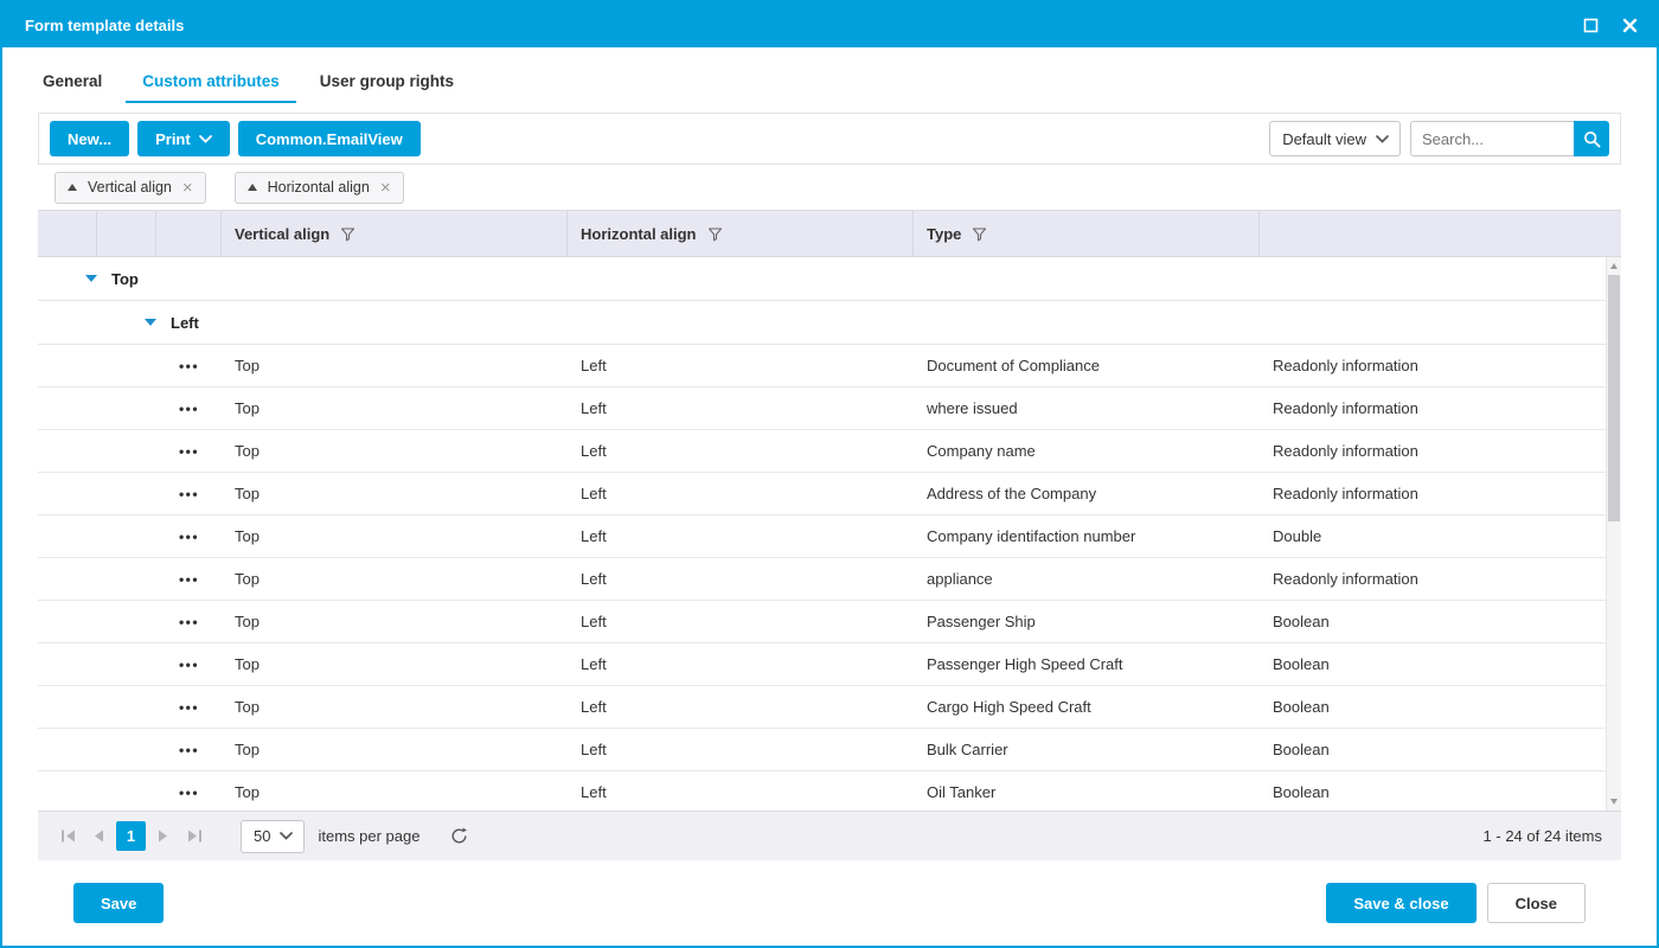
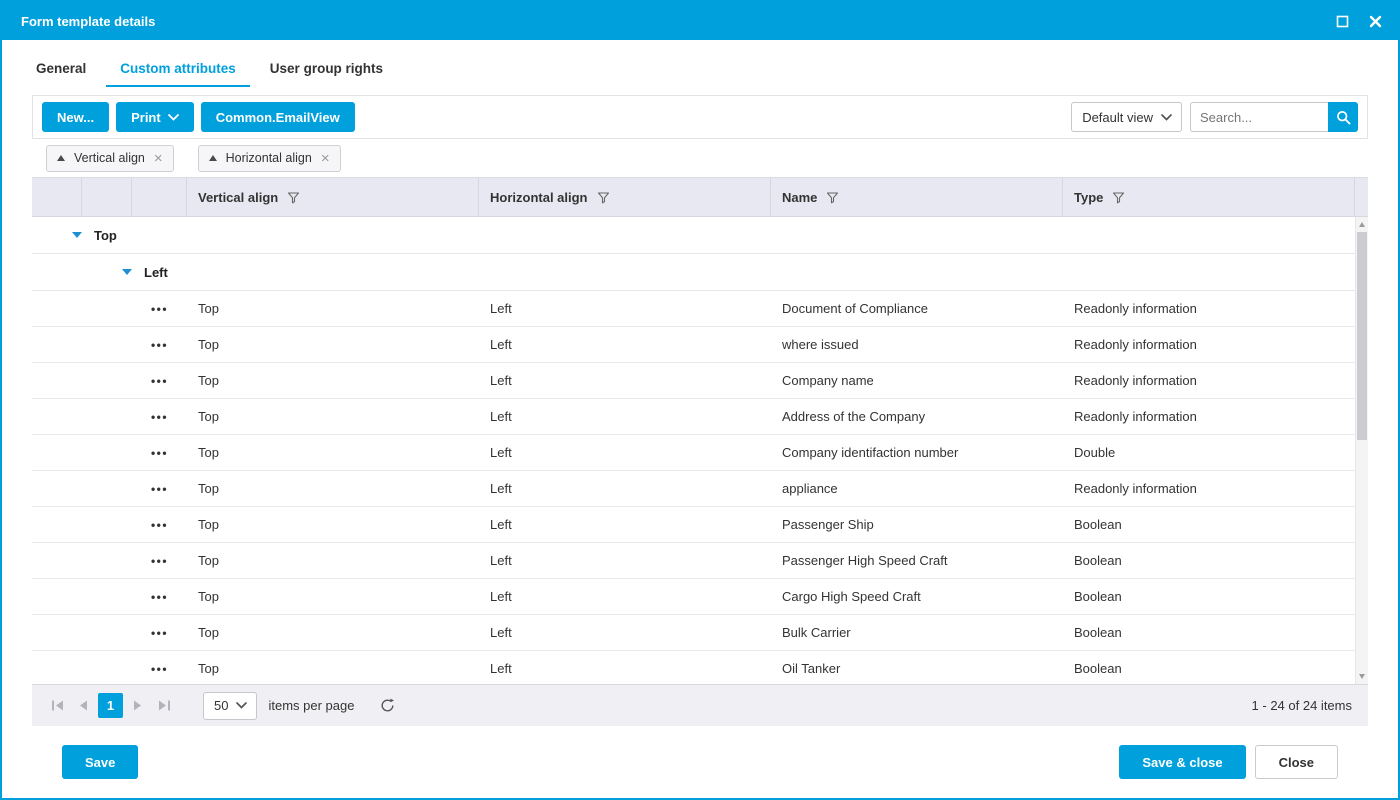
  Form template details
  General
  Custom attributes
  User group rights
  New...
  Print
  Common.EmailView
  Default view
  Search...
  Vertical align
  ×
  Horizontal align
  ×
  Vertical align
  Horizontal align
+ Name
  Type
  Top
  Left
  •••
  Top
  Left
  Document of Compliance
  Readonly information
  •••
  Top
  Left
  where issued
  Readonly information
  •••
  Top
  Left
  Company name
  Readonly information
  •••
  Top
  Left
  Address of the Company
  Readonly information
  •••
  Top
  Left
  Company identifaction number
  Double
  •••
  Top
  Left
  appliance
  Readonly information
  •••
  Top
  Left
  Passenger Ship
  Boolean
  •••
  Top
  Left
  Passenger High Speed Craft
  Boolean
  •••
  Top
  Left
  Cargo High Speed Craft
  Boolean
  •••
  Top
  Left
  Bulk Carrier
  Boolean
  •••
  Top
  Left
  Oil Tanker
  Boolean
  1
  50
  items per page
  1 - 24 of 24 items
  Save
  Save & close
  Close
